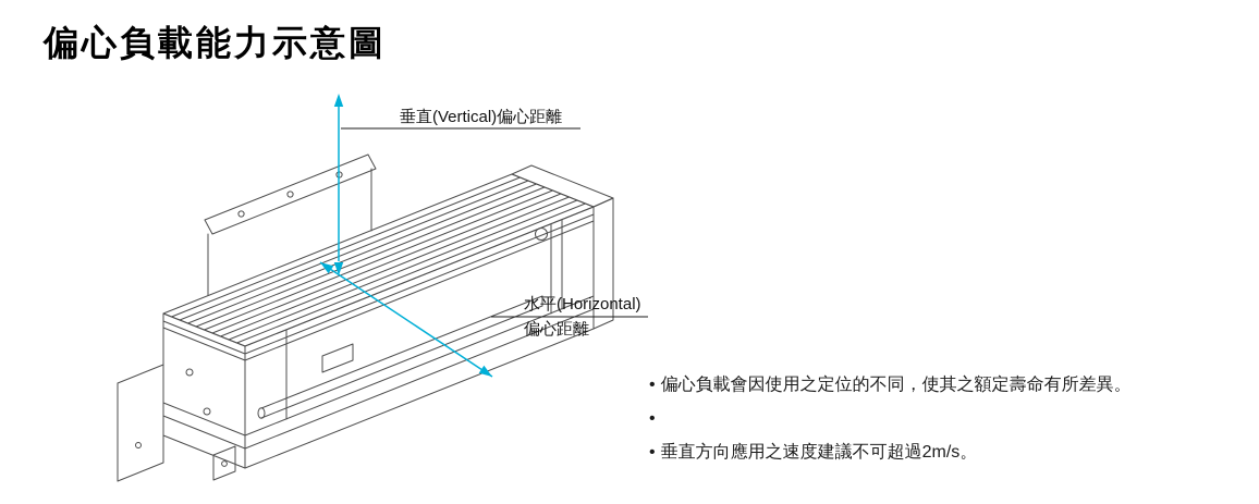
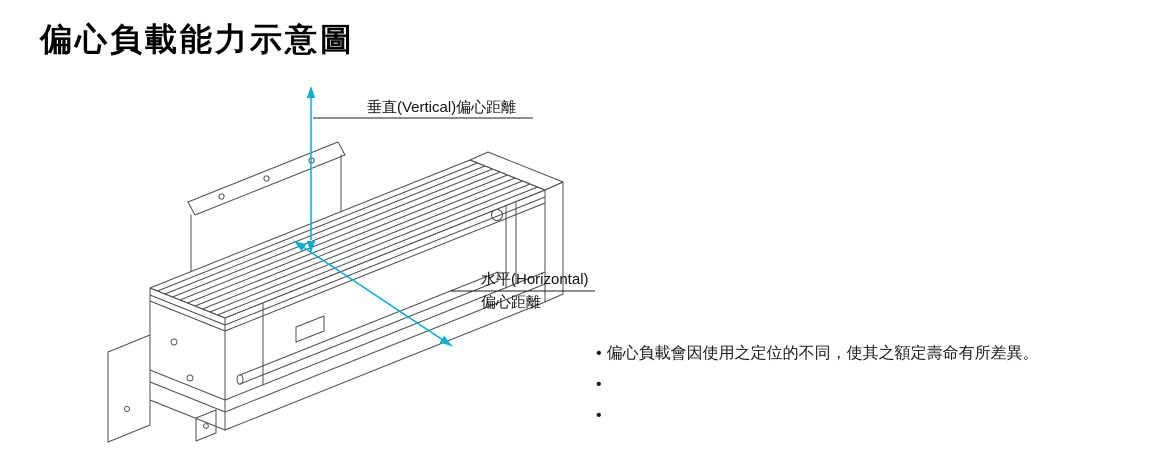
  偏心負載能力示意圖
  垂直(Vertical)偏心距離
  水平(Horizontal)
  偏心距離
  •
  偏心負載會因使用之定位的不同，使其之額定壽命有所差異。
  •
  •
- 垂直方向應用之速度建議不可超過2m/s。
